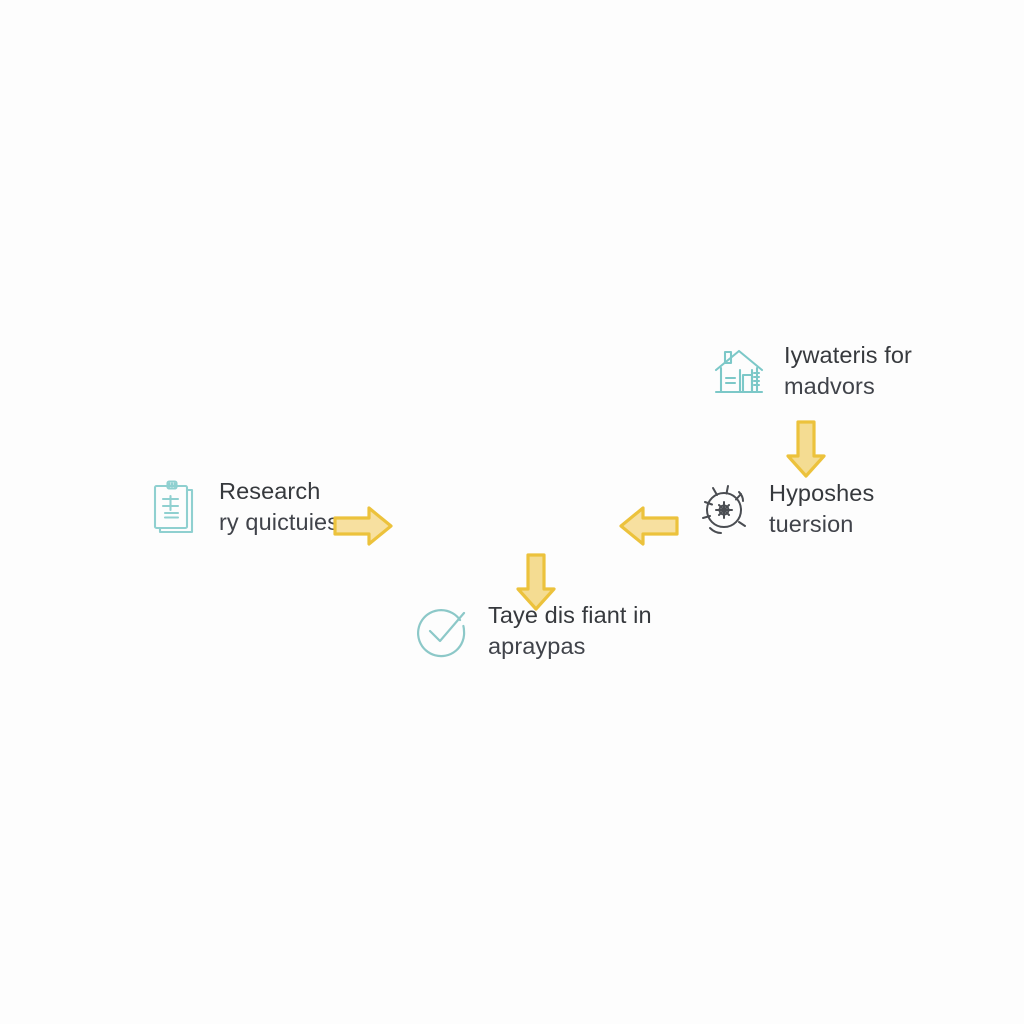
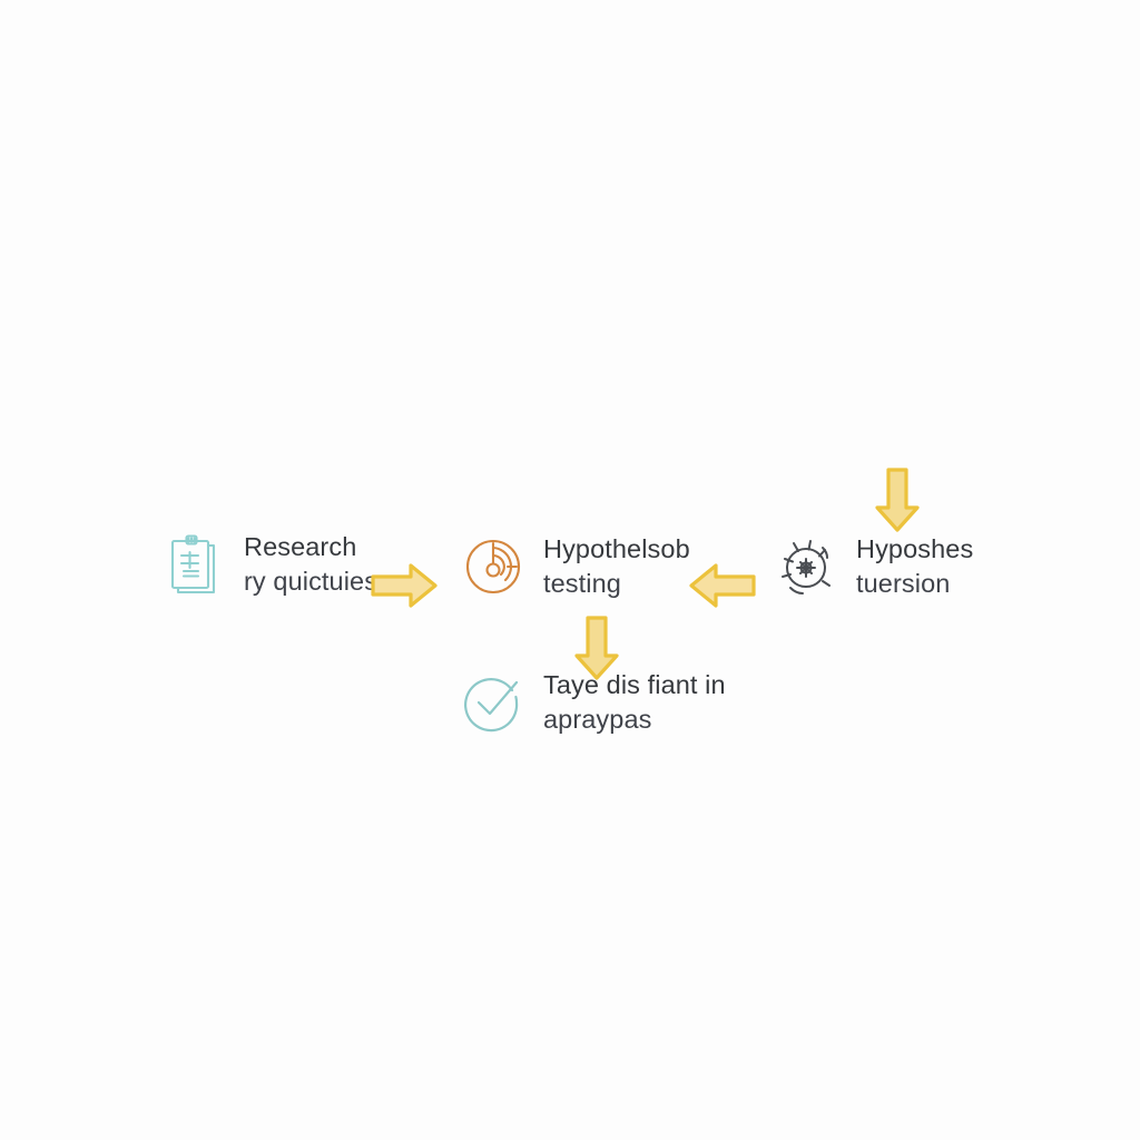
  Research
  ry quictuies
+ Hypothelsob
+ testing
  Hyposhes
  tuersion
- Iywateris for
- madvors
  Taye dis fiant in
  apraypas
